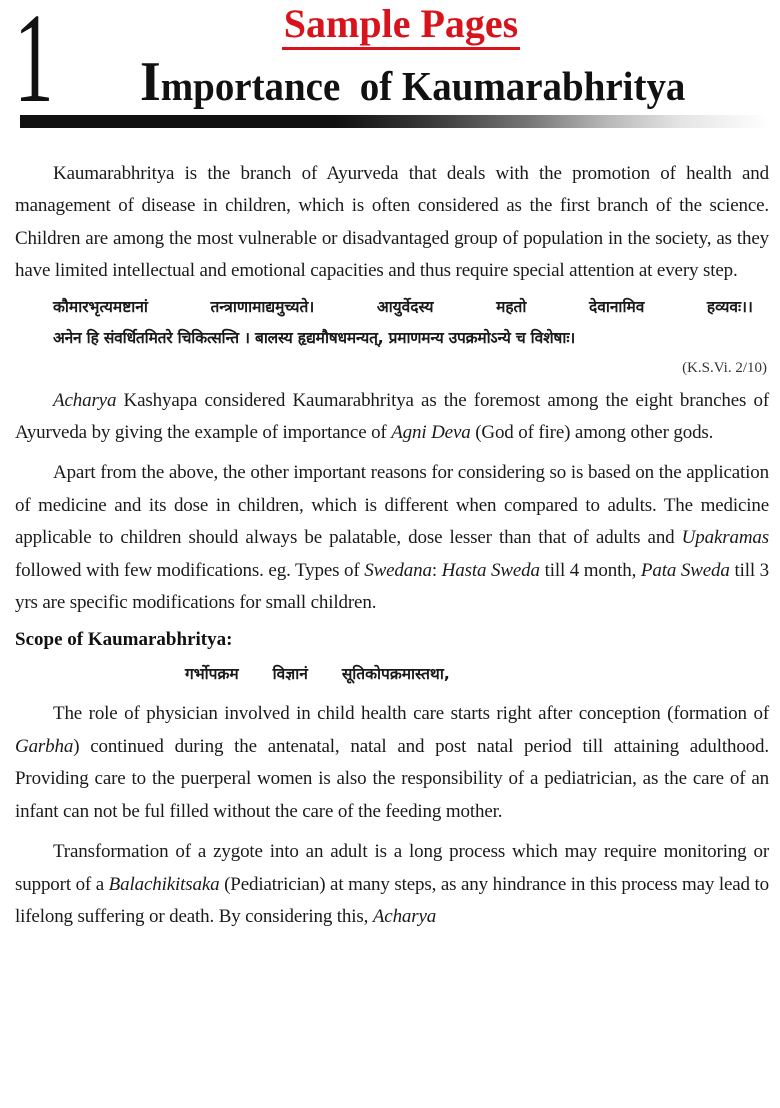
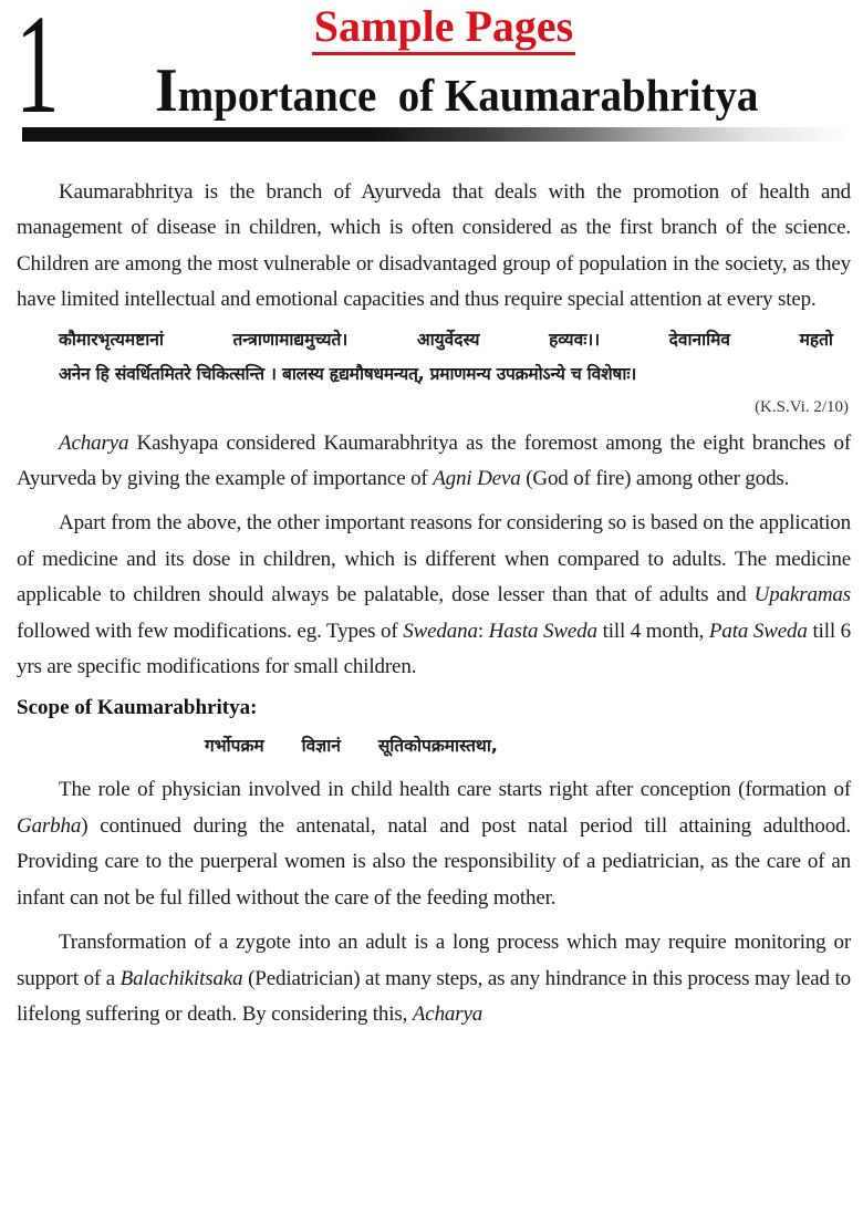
  1
  Sample Pages
  Importance of Kaumarabhritya
  Kaumarabhritya is the branch of Ayurveda that deals with the promotion of health and management of disease in children, which is often considered as the first branch of the science. Children are among the most vulnerable or disadvantaged group of population in the society, as they have limited intellectual and emotional capacities and thus require special attention at every step.
  कौमारभृत्यमष्टानां
  तन्त्राणामाद्यमुच्यते।
  आयुर्वेदस्य
- महतो
+ हव्यवः।।
  देवानामिव
- हव्यवः।।
+ महतो
  अनेन हि संवर्धितमितरे चिकित्सन्ति । बालस्य हृद्यमौषधमन्यत्, प्रमाणमन्य उपक्रमोऽन्ये च विशेषाः।
  (K.S.Vi. 2/10)
  Acharya Kashyapa considered Kaumarabhritya as the foremost among the eight branches of Ayurveda by giving the example of importance of Agni Deva (God of fire) among other gods.
- Apart from the above, the other important reasons for considering so is based on the application of medicine and its dose in children, which is different when compared to adults. The medicine applicable to children should always be palatable, dose lesser than that of adults and Upakramas followed with few modifications. eg. Types of Swedana: Hasta Sweda till 4 month, Pata Sweda till 3 yrs are specific modifications for small children.
+ Apart from the above, the other important reasons for considering so is based on the application of medicine and its dose in children, which is different when compared to adults. The medicine applicable to children should always be palatable, dose lesser than that of adults and Upakramas followed with few modifications. eg. Types of Swedana: Hasta Sweda till 4 month, Pata Sweda till 6 yrs are specific modifications for small children.
  Scope of Kaumarabhritya:
  गर्भोपक्रम
  विज्ञानं
  सूतिकोपक्रमास्तथा,
  The role of physician involved in child health care starts right after conception (formation of Garbha) continued during the antenatal, natal and post natal period till attaining adulthood. Providing care to the puerperal women is also the responsibility of a pediatrician, as the care of an infant can not be ful filled without the care of the feeding mother.
  Transformation of a zygote into an adult is a long process which may require monitoring or support of a Balachikitsaka (Pediatrician) at many steps, as any hindrance in this process may lead to lifelong suffering or death. By considering this, Acharya
